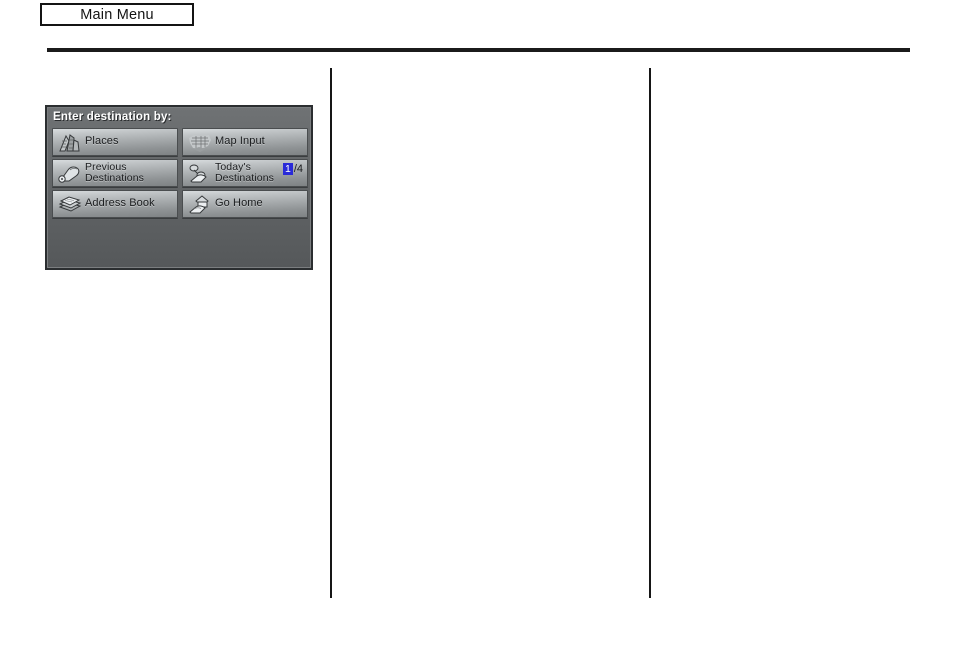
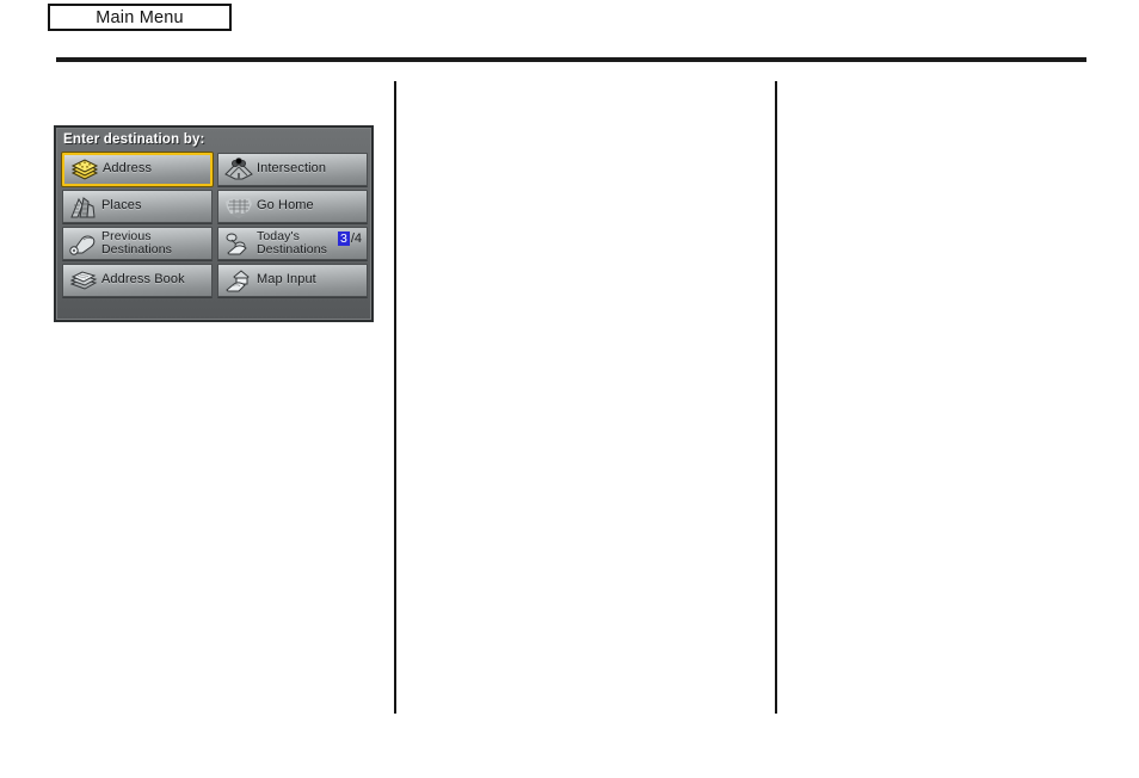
  Main Menu
  Enter destination by:
+ Address
+ Intersection
  Places
- Map Input
+ Go Home
  Previous
  Destinations
  Today's
  Destinations
- 1
+ 3
  /
  4
  Address Book
- Go Home
+ Map Input
